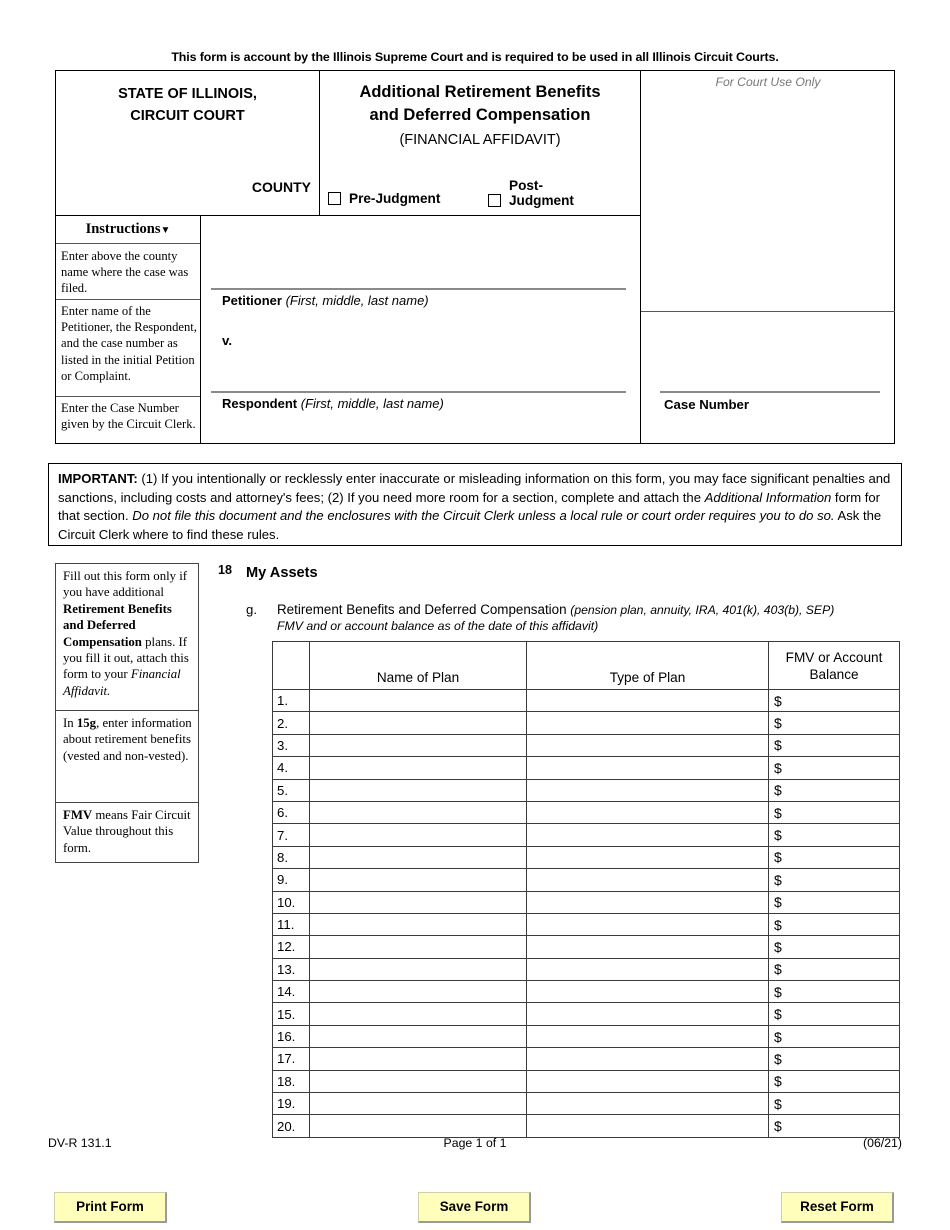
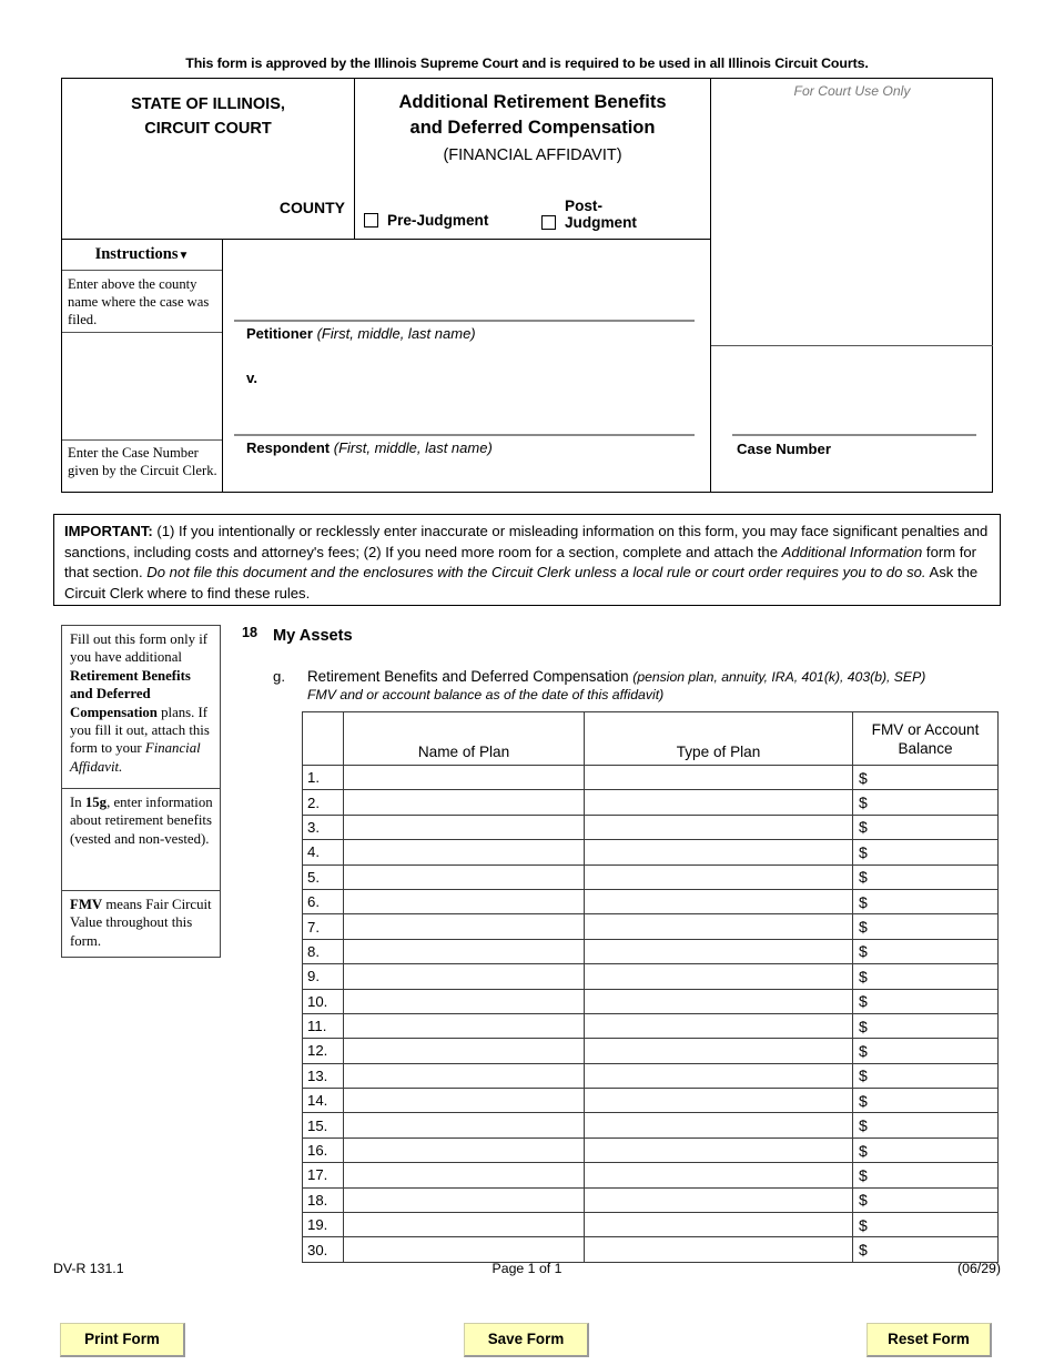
- This form is account by the Illinois Supreme Court and is required to be used in all Illinois Circuit Courts.
+ This form is approved by the Illinois Supreme Court and is required to be used in all Illinois Circuit Courts.
  STATE OF ILLINOIS,
  CIRCUIT COURT
  COUNTY
  Additional Retirement Benefits
  and Deferred Compensation
  (FINANCIAL AFFIDAVIT)
  Pre-Judgment
  Post-
  Judgment
  For Court Use Only
  Instructions▼
  Enter above the county name where the case was filed.
- Enter name of the Petitioner, the Respondent, and the case number as listed in the initial Petition or Complaint.
  Enter the Case Number given by the Circuit Clerk.
  Petitioner (First, middle, last name)
  v.
  Respondent (First, middle, last name)
  Case Number
  IMPORTANT: (1) If you intentionally or recklessly enter inaccurate or misleading information on this form, you may face significant penalties and sanctions, including costs and attorney's fees; (2) If you need more room for a section, complete and attach the Additional Information form for that section. Do not file this document and the enclosures with the Circuit Clerk unless a local rule or court order requires you to do so. Ask the Circuit Clerk where to find these rules.
  Fill out this form only if you have additional Retirement Benefits and Deferred Compensation plans. If you fill it out, attach this form to your Financial Affidavit.
  In 15g, enter information about retirement benefits (vested and non-vested).
  FMV means Fair Circuit Value throughout this form.
  18
  My Assets
  g.
  Retirement Benefits and Deferred Compensation (pension plan, annuity, IRA, 401(k), 403(b), SEP)
  FMV and or account balance as of the date of this affidavit)
  	Name of Plan	Type of Plan	FMV or AccountBalance
  1.			$
  2.			$
  3.			$
  4.			$
  5.			$
  6.			$
  7.			$
  8.			$
  9.			$
  10.			$
  11.			$
  12.			$
  13.			$
  14.			$
  15.			$
  16.			$
  17.			$
  18.			$
  19.			$
- 20.			$
+ 30.			$
  Page 1 of 1
  DV-R 131.1
- (06/21)
+ (06/29)
  Print Form
  Save Form
  Reset Form
